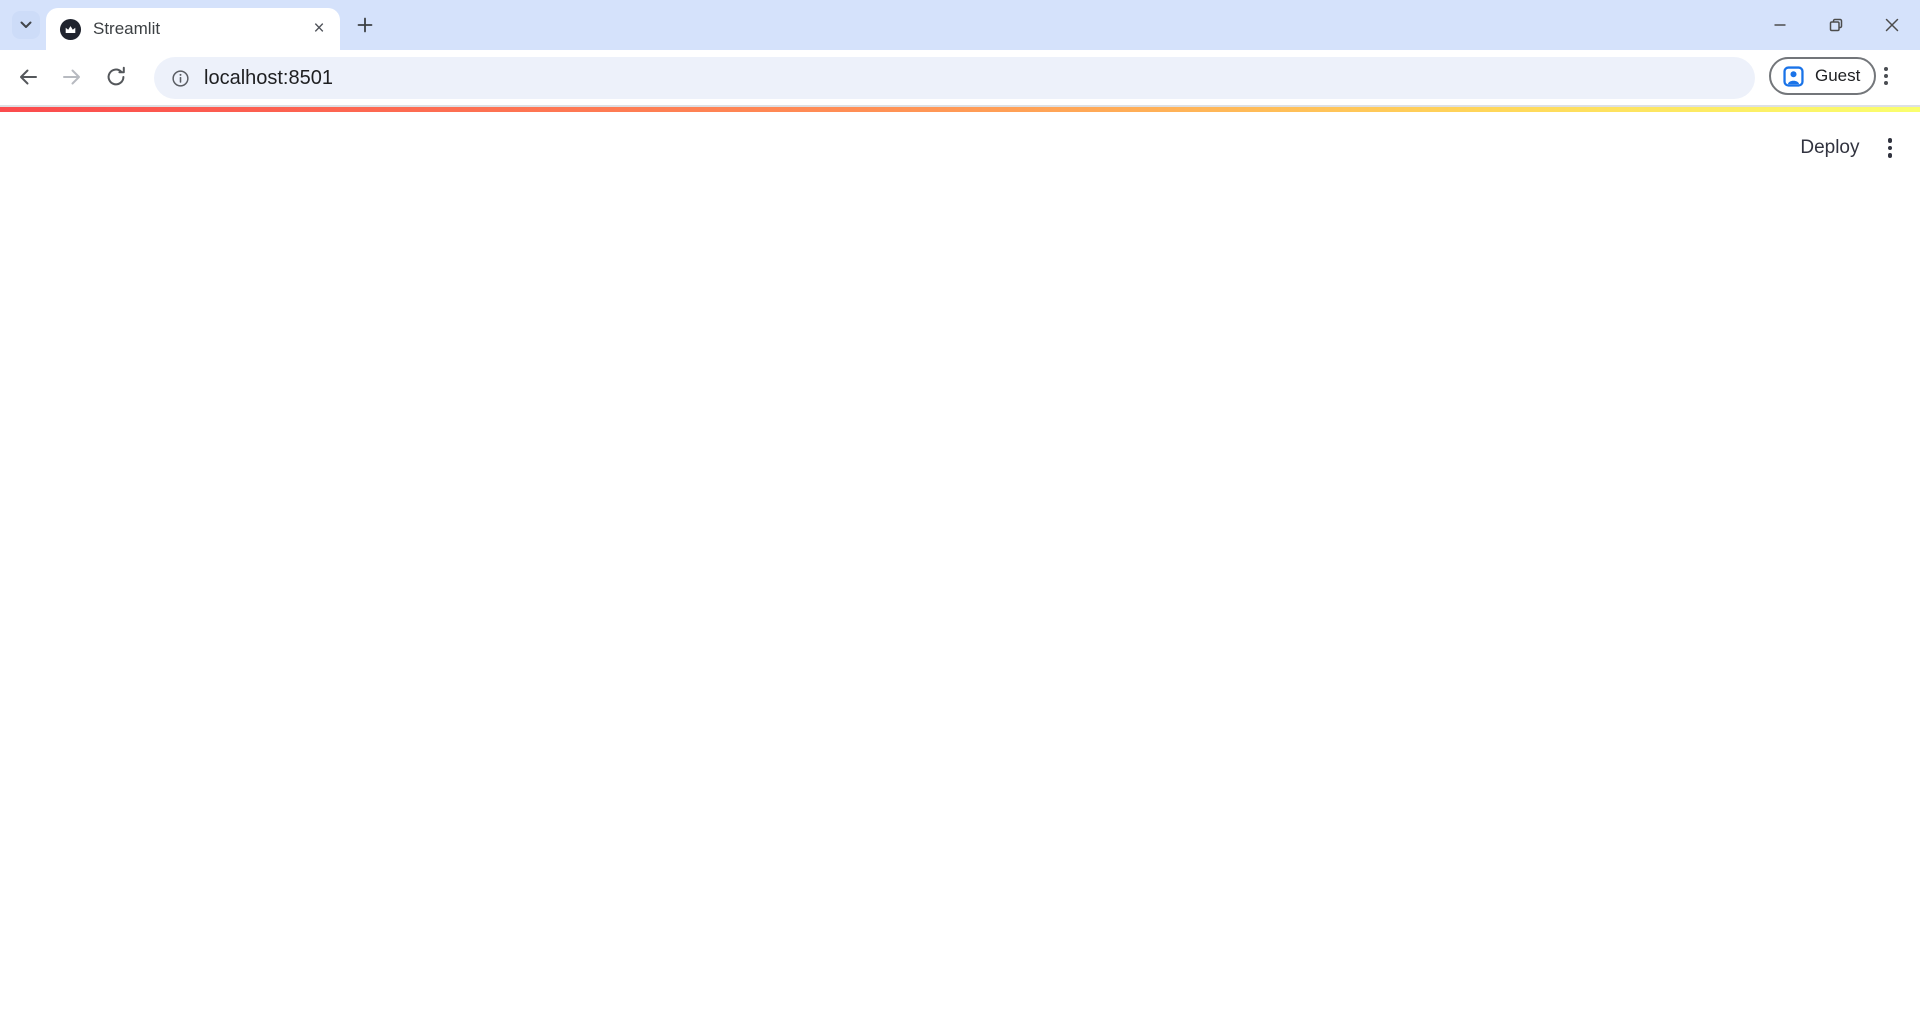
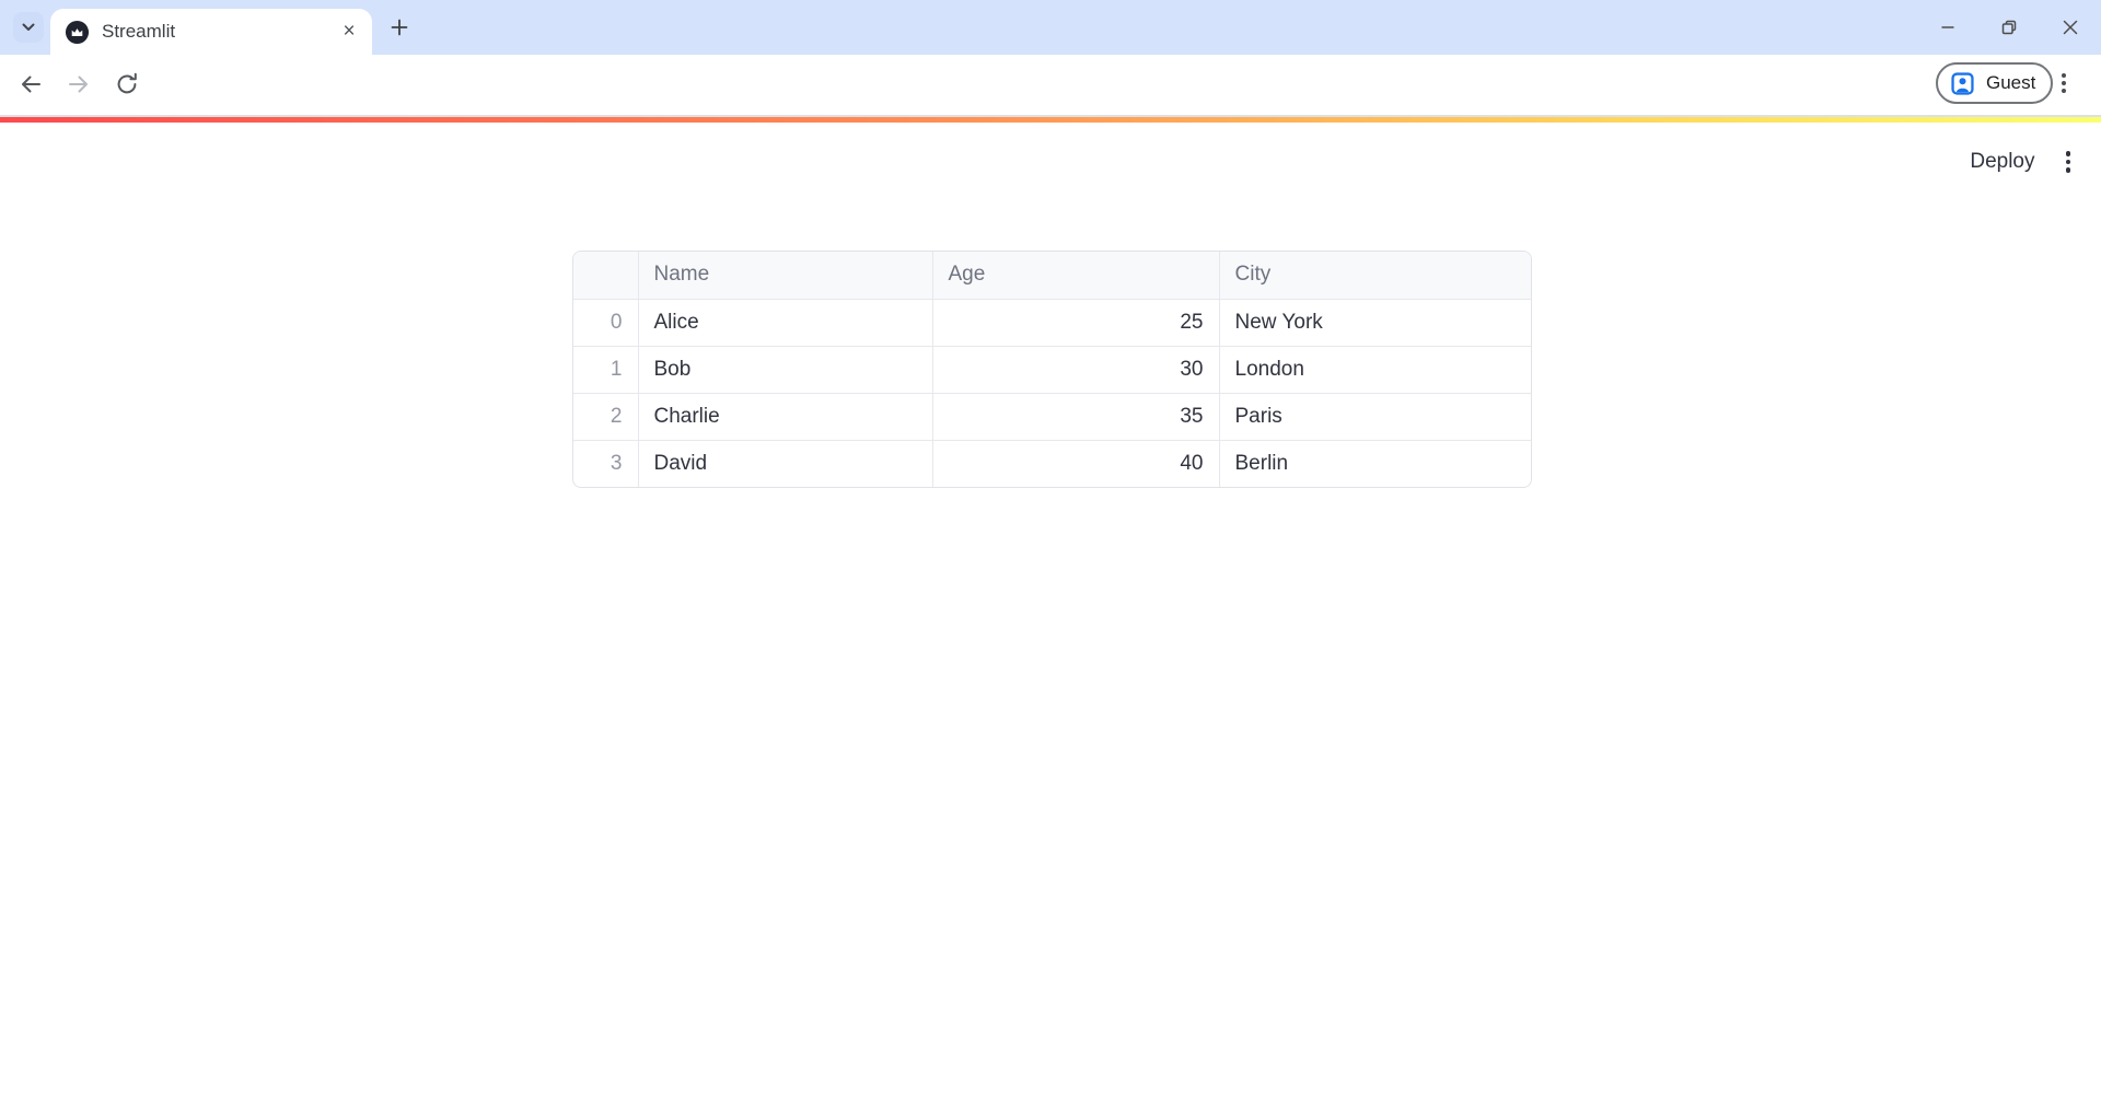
  Streamlit
  ×
- localhost:8501
  Guest
  Deploy
+ 	Name	Age	City
+ 0	Alice	25	New York
+ 1	Bob	30	London
+ 2	Charlie	35	Paris
+ 3	David	40	Berlin
